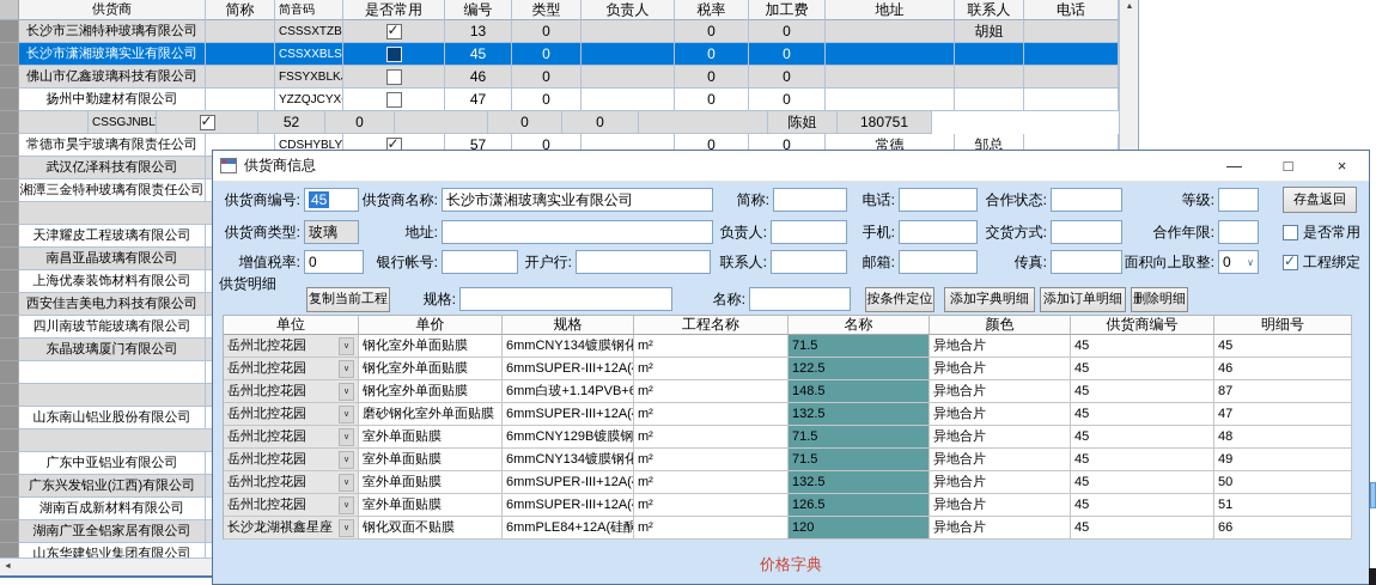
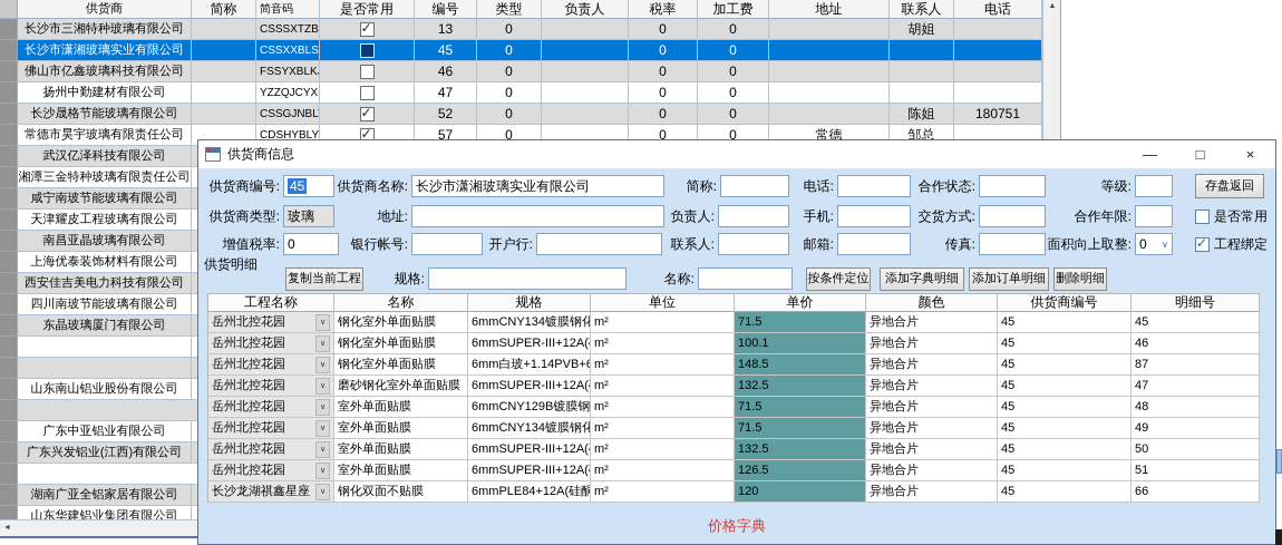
  供货商
  简称
  简音码
  是否常用
  编号
  类型
  负责人
  税率
  加工费
  地址
  联系人
  电话
  长沙市三湘特种玻璃有限公司
  13
  0
  0
  0
  胡姐
  长沙市潇湘玻璃实业有限公司
  45
  0
  0
  0
  佛山市亿鑫玻璃科技有限公司
  46
  0
  0
  0
  扬州中勤建材有限公司
  YZZQJCYX
  47
  0
  0
  0
+ 长沙晟格节能玻璃有限公司
  52
  0
  0
  0
  陈姐
  180751
  常德市昊宇玻璃有限责任公司
  CDSHYBLY
  57
  0
  0
  0
  常德
  邹总
  武汉亿泽科技有限公司
  湘潭三金特种玻璃有限责任公司
+ 咸宁南玻节能玻璃有限公司
  天津耀皮工程玻璃有限公司
  南昌亚晶玻璃有限公司
  上海优泰装饰材料有限公司
  西安佳吉美电力科技有限公司
  四川南玻节能玻璃有限公司
  东晶玻璃厦门有限公司
  山东南山铝业股份有限公司
  广东中亚铝业有限公司
  广东兴发铝业(江西)有限公司
- 湖南百成新材料有限公司
  湖南广亚全铝家居有限公司
  山东华建铝业集团有限公司
  供货商信息
  —
  □
  ×
  供货商编号:
  45
  供货商名称:
  长沙市潇湘玻璃实业有限公司
  简称:
  电话:
  合作状态:
  等级:
  存盘返回
  供货商类型:
  玻璃
  地址:
  负责人:
  手机:
  交货方式:
  合作年限:
  是否常用
  增值税率:
  0
  银行帐号:
  开户行:
  联系人:
  邮箱:
  传真:
  面积向上取整:
  0
  ∨
  工程绑定
  供货明细
  复制当前工程
  规格:
  名称:
  按条件定位
  添加字典明细
  添加订单明细
  删除明细
- 单位
+ 工程名称
- 单价
+ 名称
  规格
- 工程名称
+ 单位
- 名称
+ 单价
  颜色
  供货商编号
  明细号
  岳州北控花园
  钢化室外单面贴膜
  6mmCNY134镀膜钢化
  m²
  71.5
  异地合片
  45
  45
  岳州北控花园
  钢化室外单面贴膜
  6mmSUPER-III+12A(
  m²
- 122.5
+ 100.1
  异地合片
  45
  46
  岳州北控花园
  钢化室外单面贴膜
  6mm白玻+1.14PVB+6
  m²
  148.5
  异地合片
  45
  87
  岳州北控花园
  磨砂钢化室外单面贴膜
  6mmSUPER-III+12A(
  m²
  132.5
  异地合片
  45
  47
  岳州北控花园
  室外单面贴膜
  6mmCNY129B镀膜钢
  m²
  71.5
  异地合片
  45
  48
  岳州北控花园
  室外单面贴膜
  6mmCNY134镀膜钢化
  m²
  71.5
  异地合片
  45
  49
  岳州北控花园
  室外单面贴膜
  6mmSUPER-III+12A(
  m²
  132.5
  异地合片
  45
  50
  岳州北控花园
  室外单面贴膜
  6mmSUPER-III+12A(
  m²
  126.5
  异地合片
  45
  51
  长沙龙湖祺鑫星座
  钢化双面不贴膜
  6mmPLE84+12A(硅酮
  m²
  120
  异地合片
  45
  66
  价格字典
